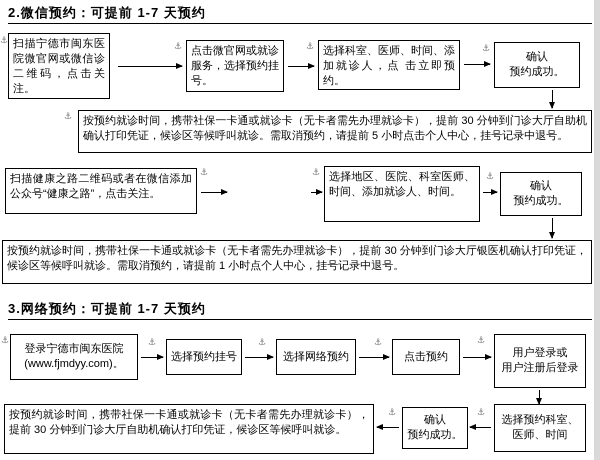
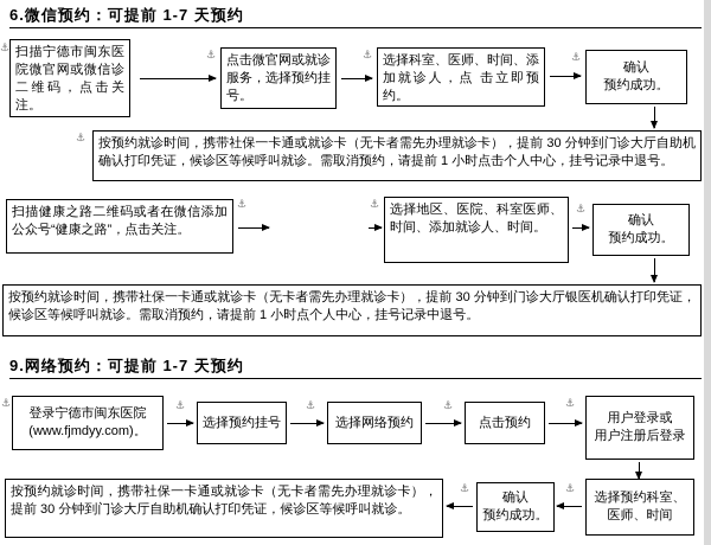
- 2.微信预约：可提前 1-7 天预约
+ 6.微信预约：可提前 1-7 天预约
  扫描宁德市闽东医院微官网或微信诊二维码，点击关注。
  点击微官网或就诊服务，选择预约挂号。
  选择科室、医师、时间、添加就诊人，点 击立即预约。
  确认
  预约成功。
- 按预约就诊时间，携带社保一卡通或就诊卡（无卡者需先办理就诊卡），提前 30 分钟到门诊大厅自助机确认打印凭证，候诊区等候呼叫就诊。需取消预约，请提前 5 小时点击个人中心，挂号记录中退号。
+ 按预约就诊时间，携带社保一卡通或就诊卡（无卡者需先办理就诊卡），提前 30 分钟到门诊大厅自助机确认打印凭证，候诊区等候呼叫就诊。需取消预约，请提前 1 小时点击个人中心，挂号记录中退号。
  扫描健康之路二维码或者在微信添加公众号“健康之路”，点击关注。
  选择地区、医院、科室医师、时间、添加就诊人、时间。
  确认
  预约成功。
  按预约就诊时间，携带社保一卡通或就诊卡（无卡者需先办理就诊卡），提前 30 分钟到门诊大厅银医机确认打印凭证，候诊区等候呼叫就诊。需取消预约，请提前 1 小时点个人中心，挂号记录中退号。
- 3.网络预约：可提前 1-7 天预约
+ 9.网络预约：可提前 1-7 天预约
  登录宁德市闽东医院
  (www.fjmdyy.com)。
  选择预约挂号
  选择网络预约
  点击预约
  用户登录或
  用户注册后登录
  选择预约科室、
  医师、时间
  确认
  预约成功。
  按预约就诊时间，携带社保一卡通或就诊卡（无卡者需先办理就诊卡），提前 30 分钟到门诊大厅自助机确认打印凭证，候诊区等候呼叫就诊。
  ⚓
  ⚓
  ⚓
  ⚓
  ⚓
  ⚓
  ⚓
  ⚓
  ⚓
  ⚓
  ⚓
  ⚓
  ⚓
  ⚓
  ⚓
